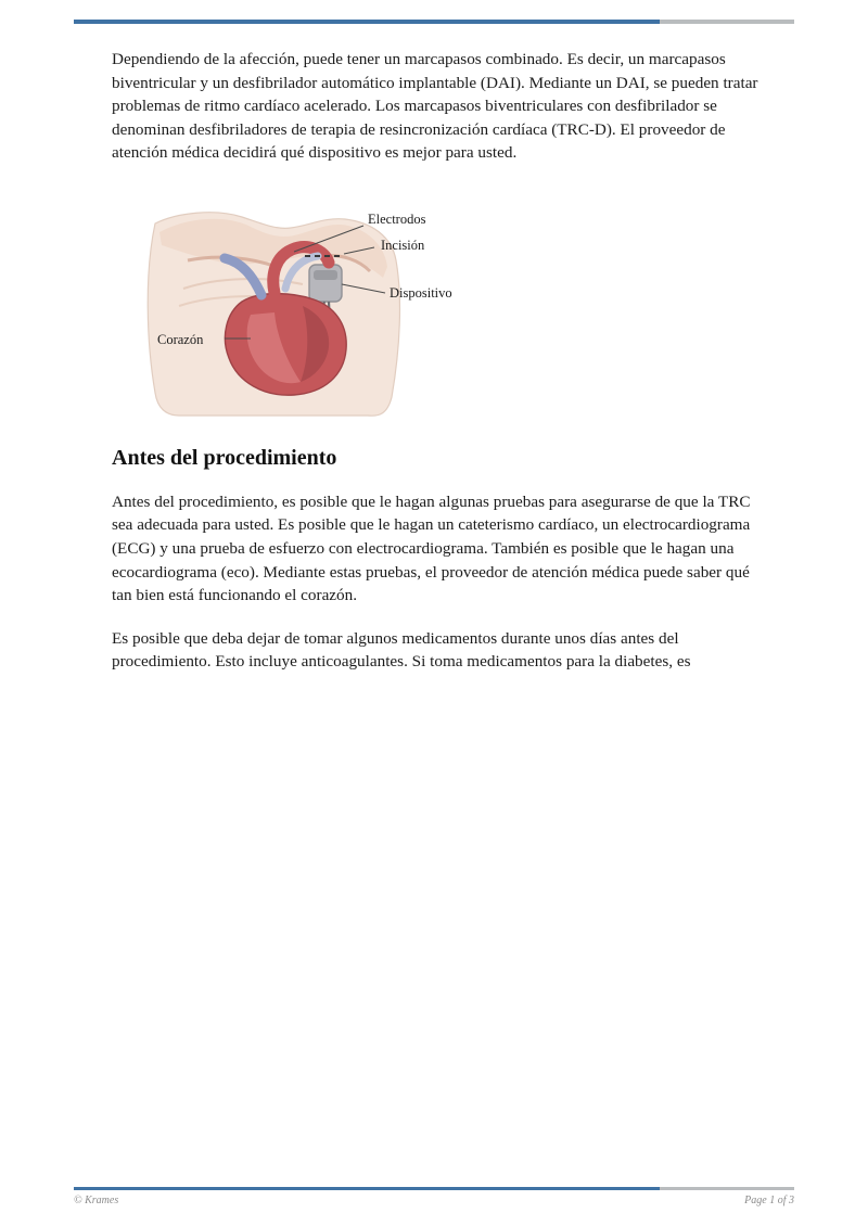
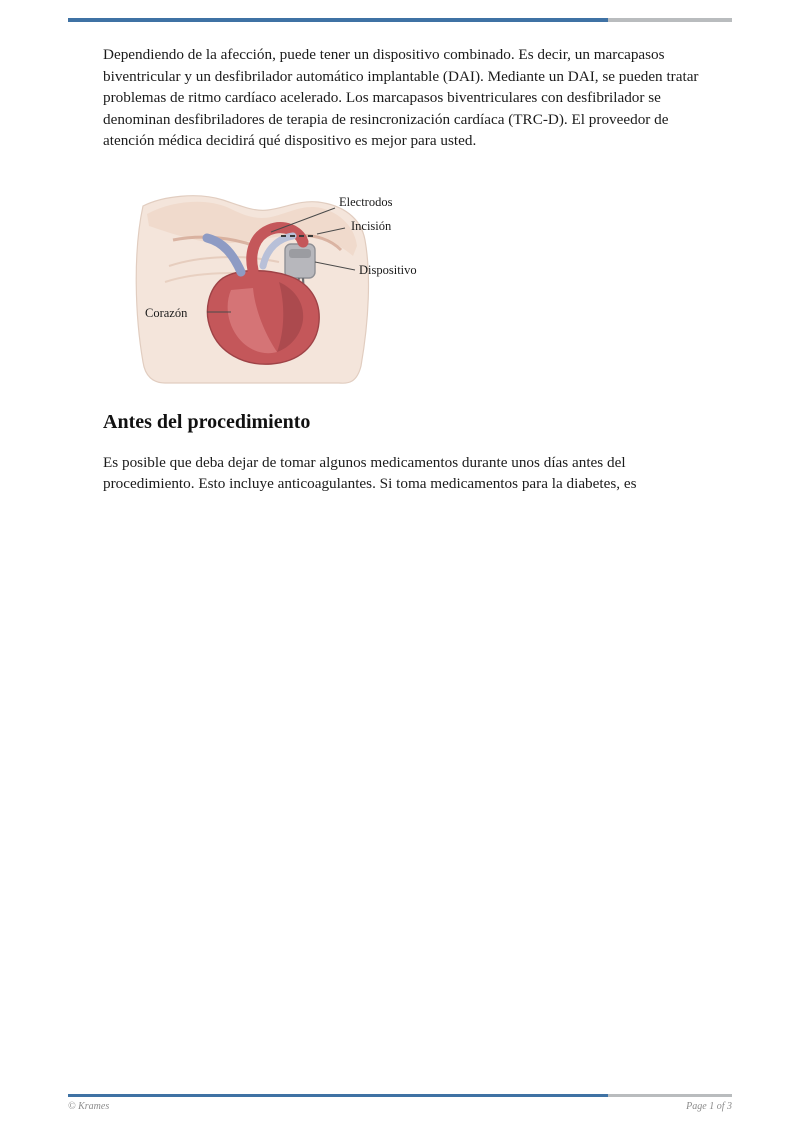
- Dependiendo de la afección, puede tener un marcapasos combinado. Es decir, un marcapasos biventricular y un desfibrilador automático implantable (DAI). Mediante un DAI, se pueden tratar problemas de ritmo cardíaco acelerado. Los marcapasos biventriculares con desfibrilador se denominan desfibriladores de terapia de resincronización cardíaca (TRC-D). El proveedor de atención médica decidirá qué dispositivo es mejor para usted.
+ Dependiendo de la afección, puede tener un dispositivo combinado. Es decir, un marcapasos biventricular y un desfibrilador automático implantable (DAI). Mediante un DAI, se pueden tratar problemas de ritmo cardíaco acelerado. Los marcapasos biventriculares con desfibrilador se denominan desfibriladores de terapia de resincronización cardíaca (TRC-D). El proveedor de atención médica decidirá qué dispositivo es mejor para usted.
  Electrodos
  Incisión
  Dispositivo
  Corazón
  Antes del procedimiento
- Antes del procedimiento, es posible que le hagan algunas pruebas para asegurarse de que la TRC sea adecuada para usted. Es posible que le hagan un cateterismo cardíaco, un electrocardiograma (ECG) y una prueba de esfuerzo con electrocardiograma. También es posible que le hagan una ecocardiograma (eco). Mediante estas pruebas, el proveedor de atención médica puede saber qué tan bien está funcionando el corazón.
  Es posible que deba dejar de tomar algunos medicamentos durante unos días antes del procedimiento. Esto incluye anticoagulantes. Si toma medicamentos para la diabetes, es
  © Krames
  Page 1 of 3
